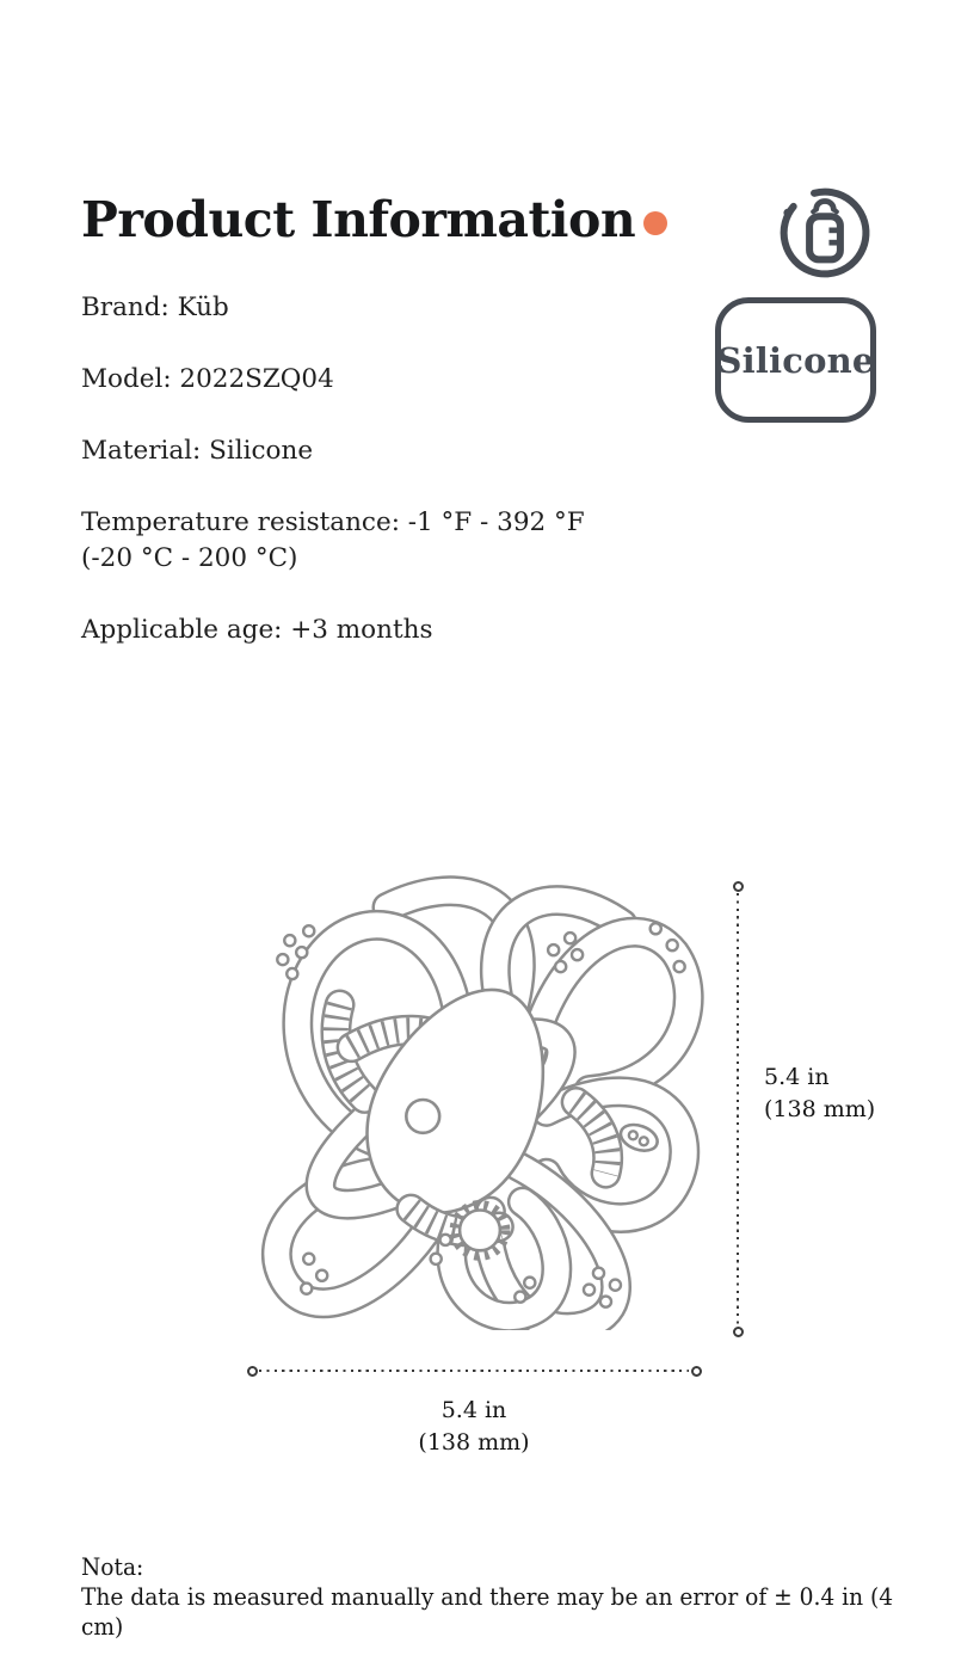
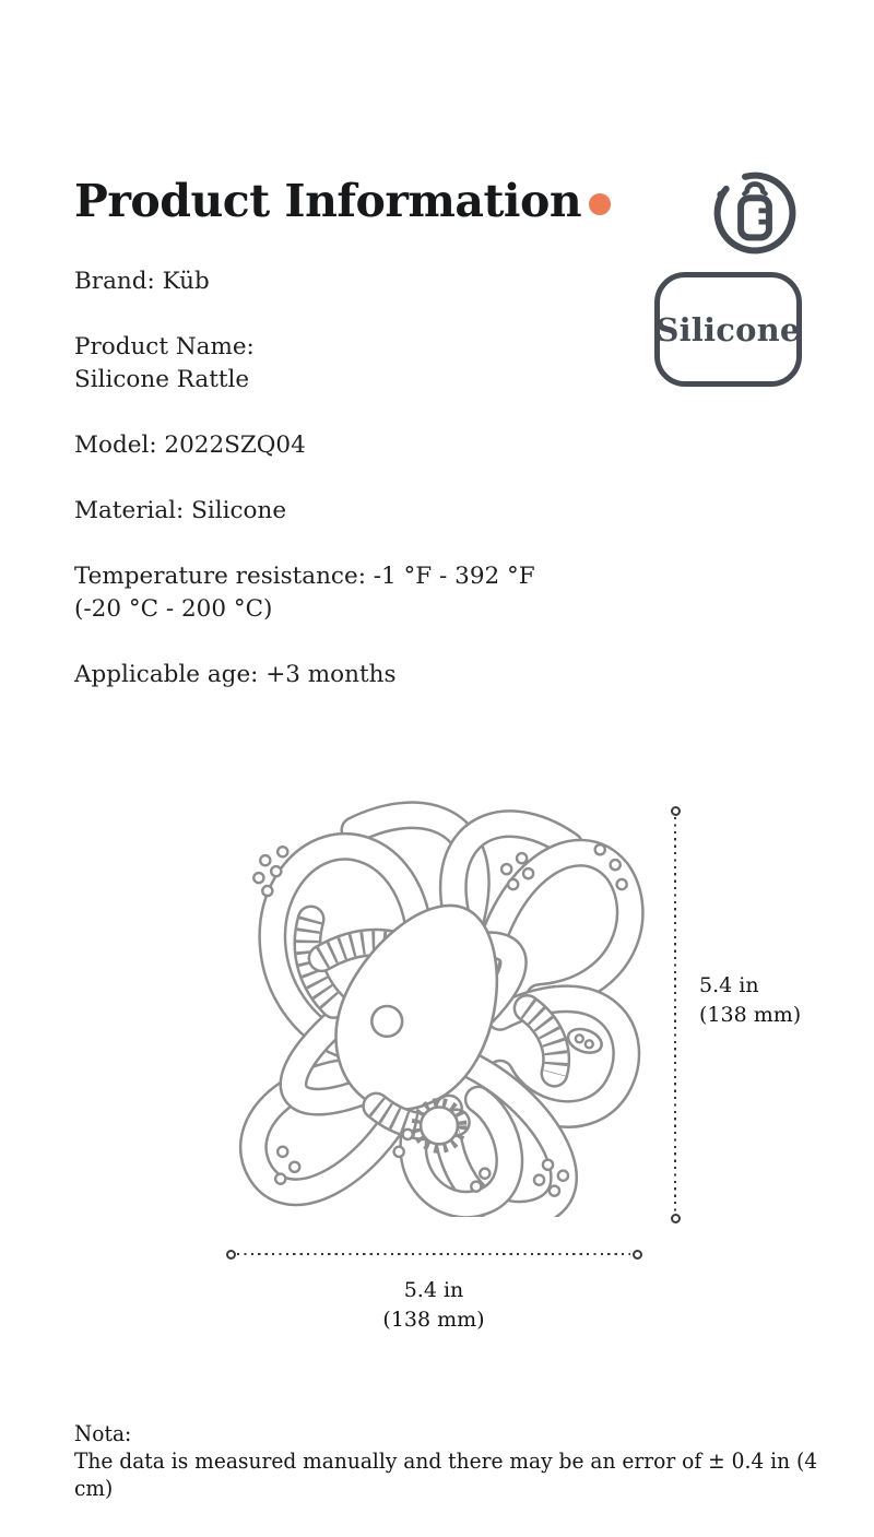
  Product Information
  Silicone
  Brand: Küb
+ Product Name:
+ Silicone Rattle
  Model: 2022SZQ04
  Material: Silicone
  Temperature resistance: -1 °F - 392 °F
  (-20 °C - 200 °C)
  Applicable age: +3 months
  5.4 in
  (138 mm)
  5.4 in
  (138 mm)
  Nota:
  The data is measured manually and there may be an error of ± 0.4 in (4 cm)
